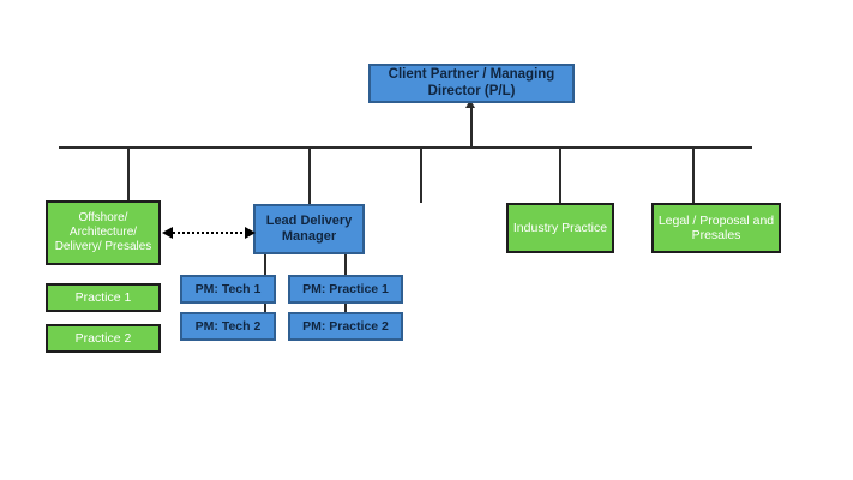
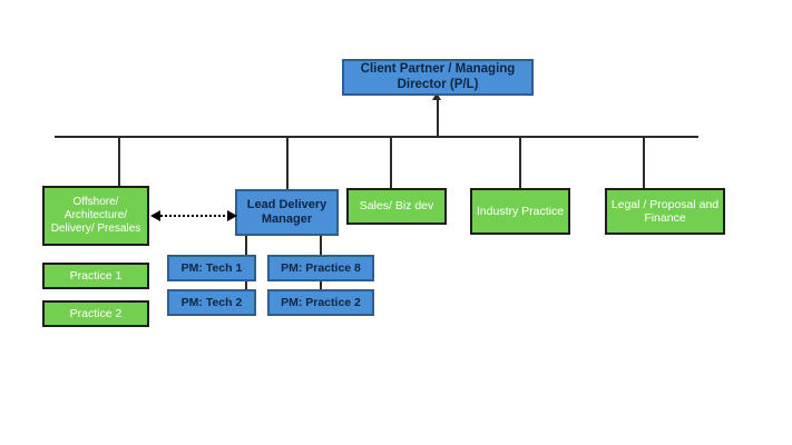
  Client Partner / Managing Director (P/L)
  Offshore/ Architecture/ Delivery/ Presales
  Practice 1
  Practice 2
  Lead Delivery Manager
  PM: Tech 1
- PM: Practice 1
+ PM: Practice 8
  PM: Tech 2
  PM: Practice 2
+ Sales/ Biz dev
  Industry Practice
- Legal / Proposal and Presales
+ Legal / Proposal and Finance
